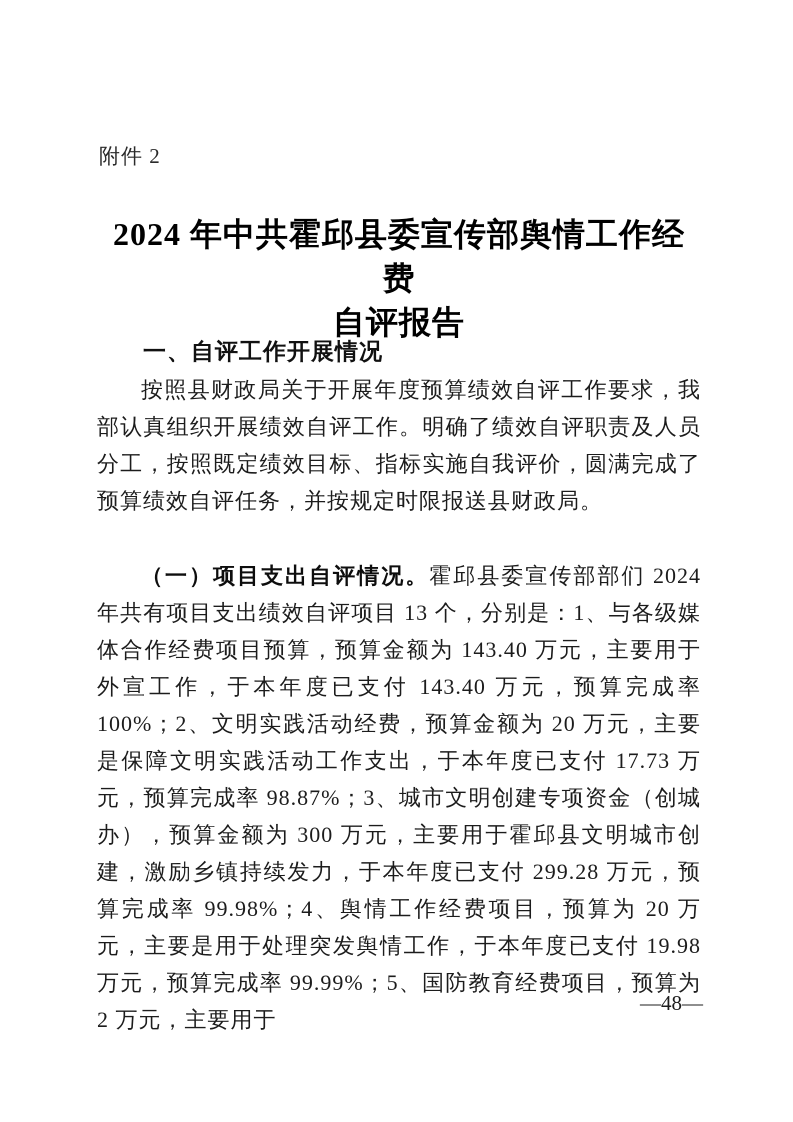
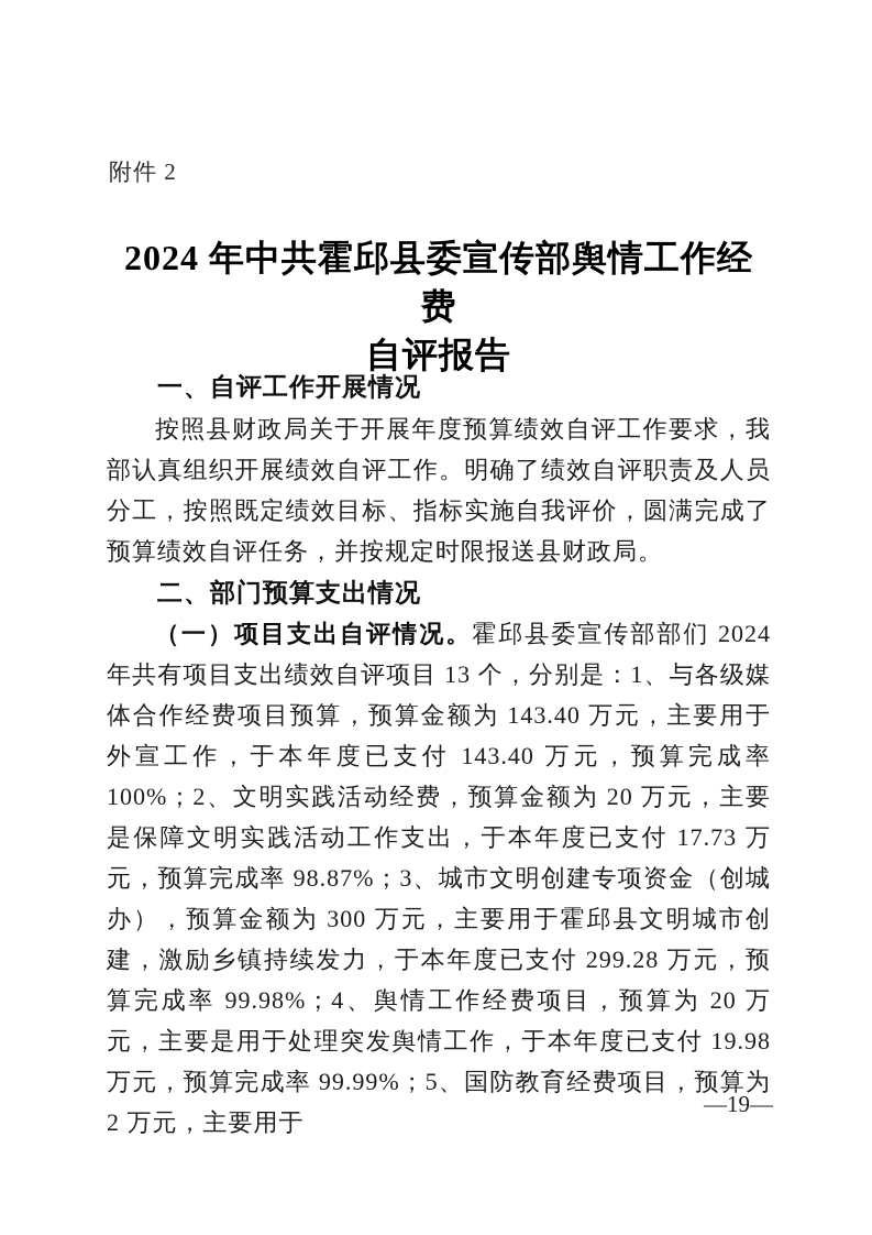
  附件 2
  2024 年中共霍邱县委宣传部舆情工作经费
  自评报告
  一、自评工作开展情况
  按照县财政局关于开展年度预算绩效自评工作要求，我部认真组织开展绩效自评工作。明确了绩效自评职责及人员分工，按照既定绩效目标、指标实施自我评价，圆满完成了预算绩效自评任务，并按规定时限报送县财政局。
+ 二、部门预算支出情况
  （一）项目支出自评情况。霍邱县委宣传部部们 2024 年共有项目支出绩效自评项目 13 个，分别是：1、与各级媒体合作经费项目预算，预算金额为 143.40 万元，主要用于外宣工作，于本年度已支付 143.40 万元，预算完成率 100%；2、文明实践活动经费，预算金额为 20 万元，主要是保障文明实践活动工作支出，于本年度已支付 17.73 万元，预算完成率 98.87%；3、城市文明创建专项资金（创城办），预算金额为 300 万元，主要用于霍邱县文明城市创建，激励乡镇持续发力，于本年度已支付 299.28 万元，预算完成率 99.98%；4、舆情工作经费项目，预算为 20 万元，主要是用于处理突发舆情工作，于本年度已支付 19.98 万元，预算完成率 99.99%；5、国防教育经费项目，预算为 2 万元，主要用于
- —48—
+ —19—
